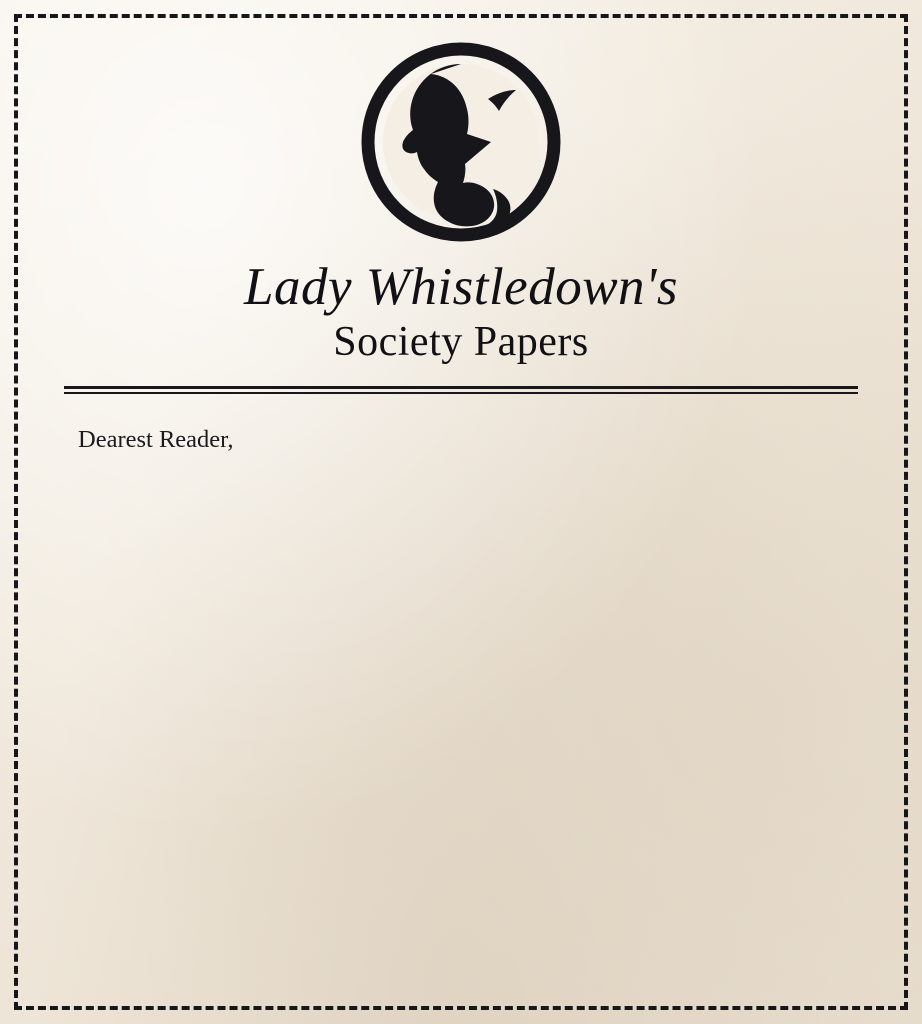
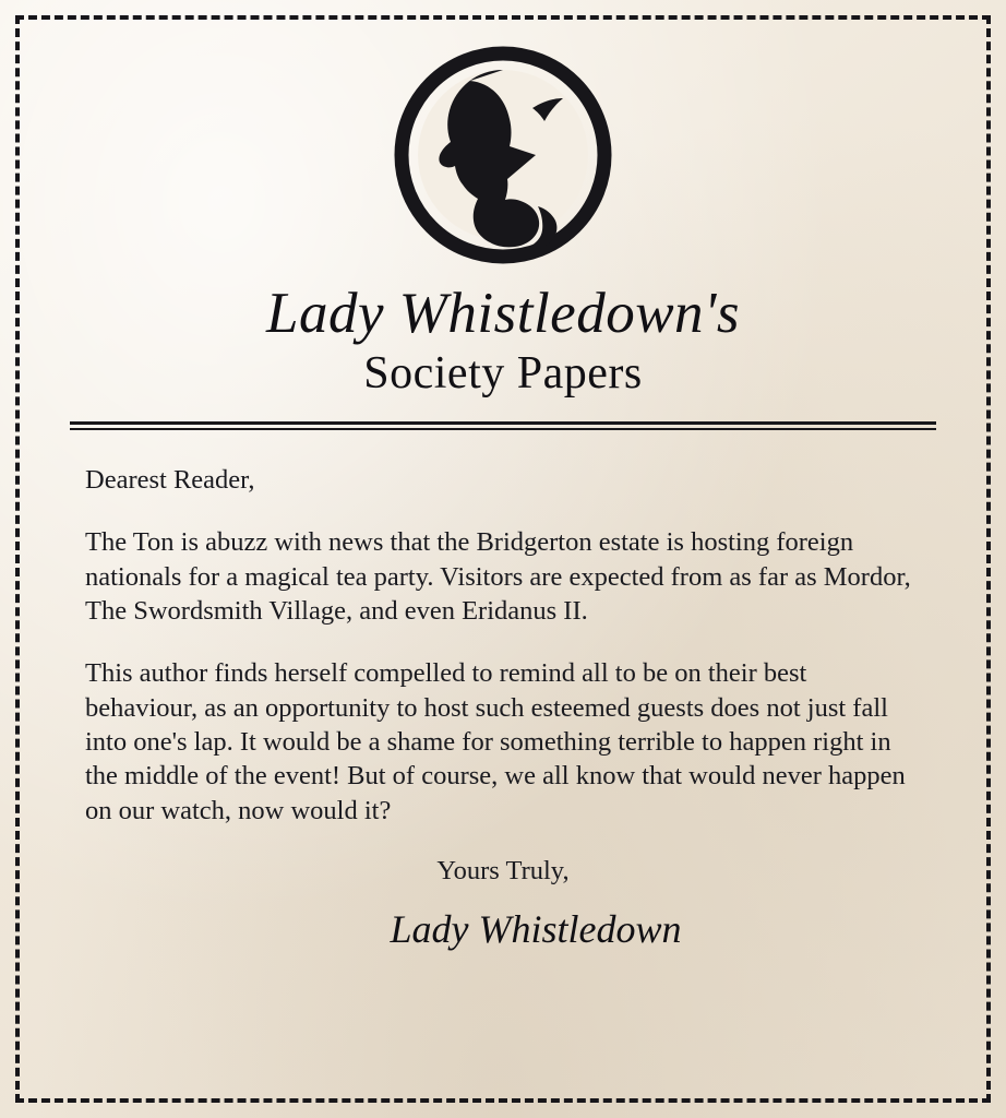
  Lady Whistledown's
  Society Papers
  Dearest Reader,
+ The Ton is abuzz with news that the Bridgerton estate is hosting foreign nationals for a magical tea party. Visitors are expected from as far as Mordor, The Swordsmith Village, and even Eridanus II.
+ This author finds herself compelled to remind all to be on their best behaviour, as an opportunity to host such esteemed guests does not just fall into one's lap. It would be a shame for something terrible to happen right in the middle of the event! But of course, we all know that would never happen on our watch, now would it?
+ Yours Truly,
+ Lady Whistledown
